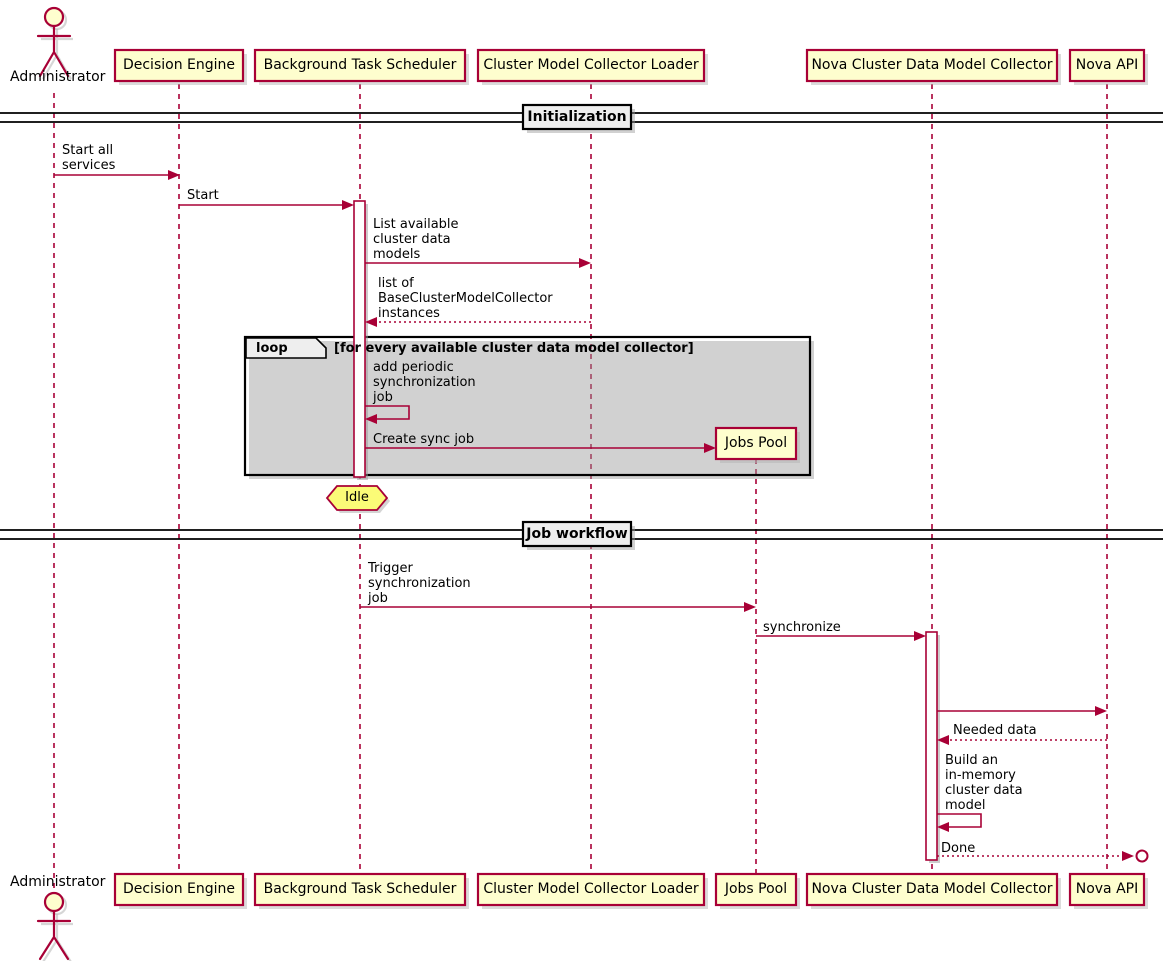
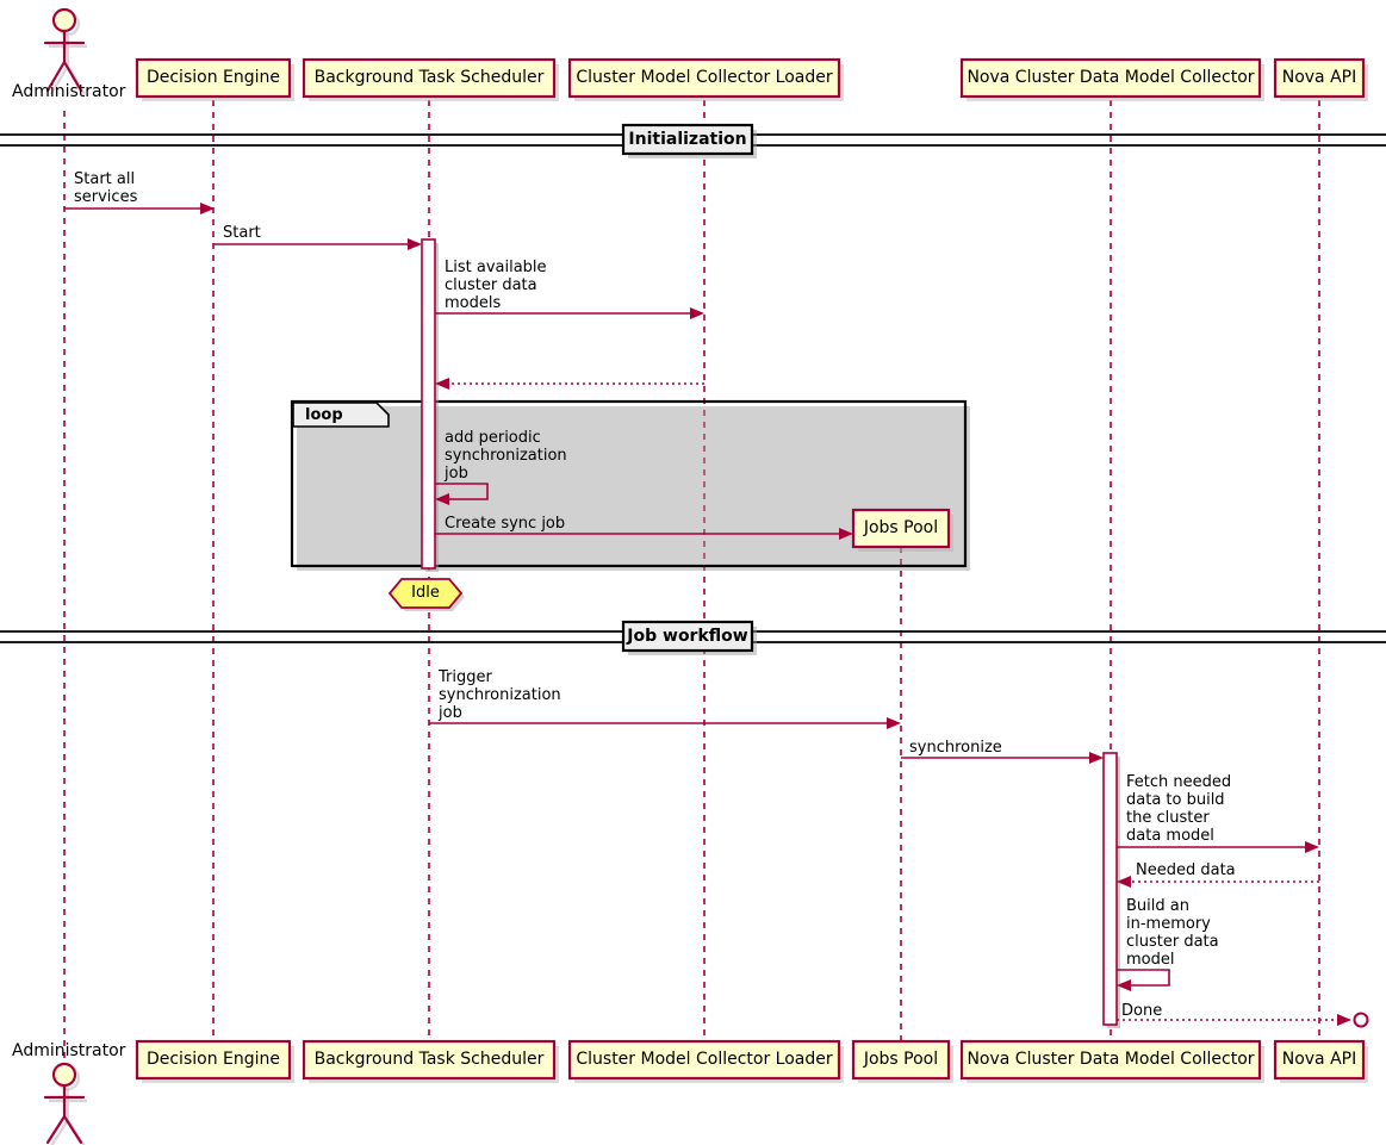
  Decision Engine
  Background Task Scheduler
  Cluster Model Collector Loader
  Nova Cluster Data Model Collector
  Nova API
  Jobs Pool
  Decision Engine
  Background Task Scheduler
  Cluster Model Collector Loader
  Jobs Pool
  Nova Cluster Data Model Collector
  Nova API
  Administrator
  Administrator
  Initialization
  Job workflow
  loop
- [for every available cluster data model collector]
  Idle
  Start all
  services
  Start
  List available
  cluster data
  models
- list of
- BaseClusterModelCollector
- instances
  add periodic
  synchronization
  job
  Create sync job
  Trigger
  synchronization
  job
  synchronize
+ Fetch needed
+ data to build
+ the cluster
+ data model
  Needed data
  Build an
  in-memory
  cluster data
  model
  Done
